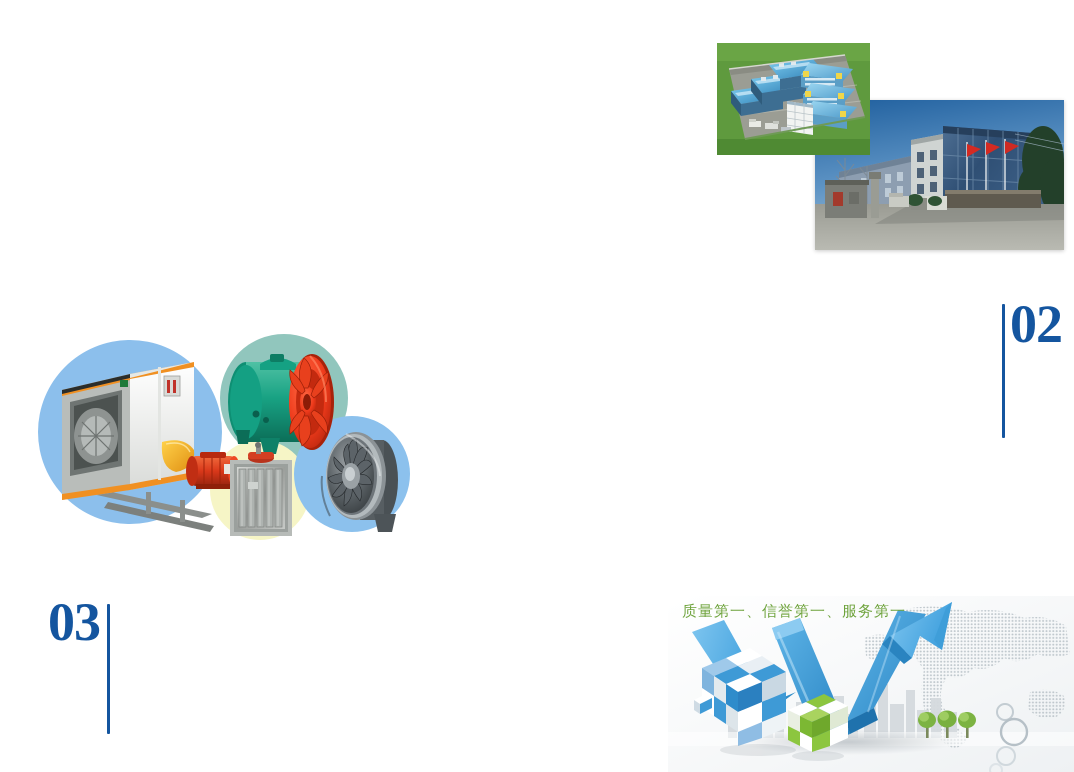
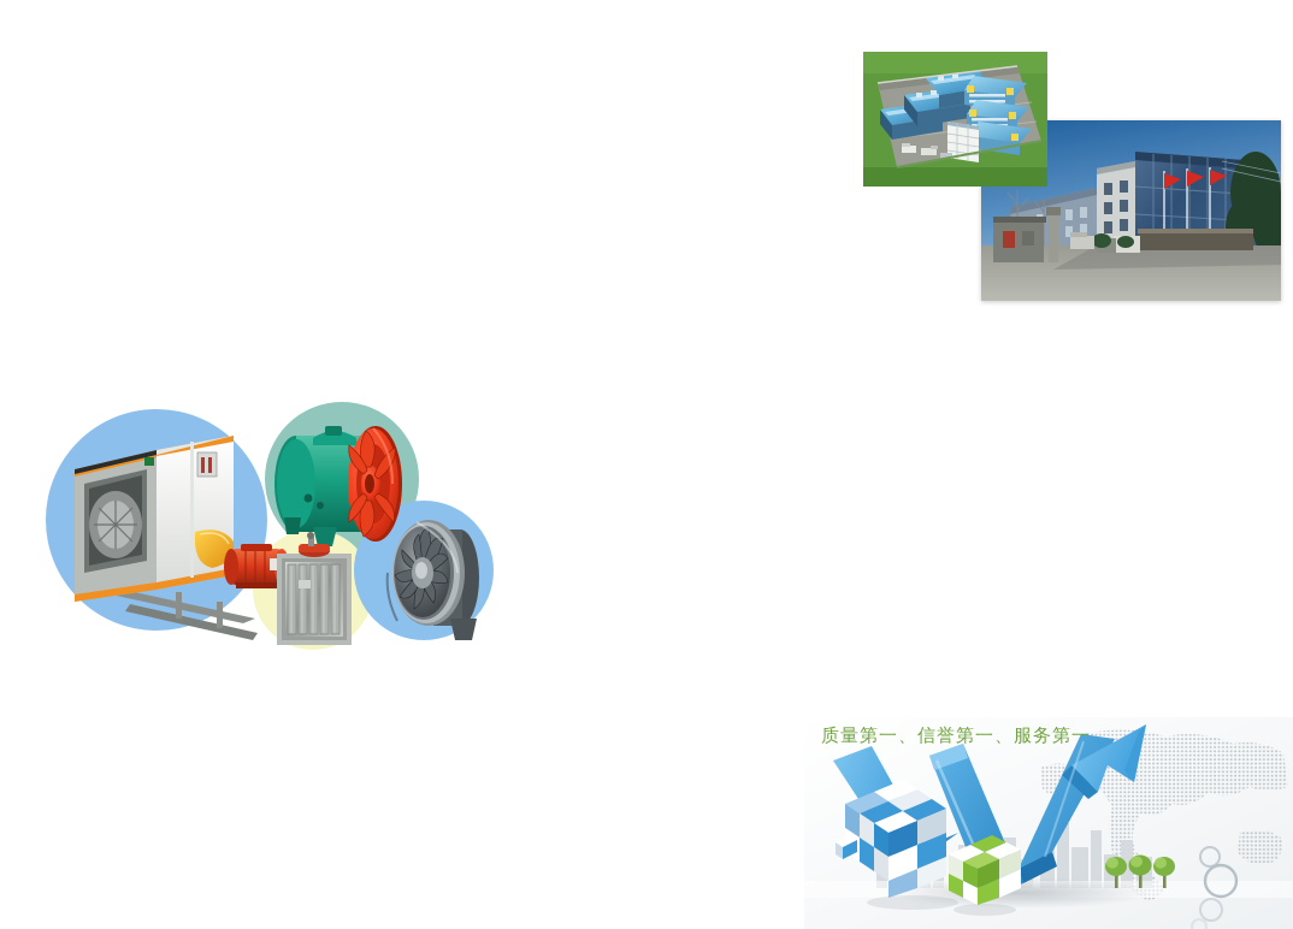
- 02
- 03
  质量第一、信誉第一、服务第一
